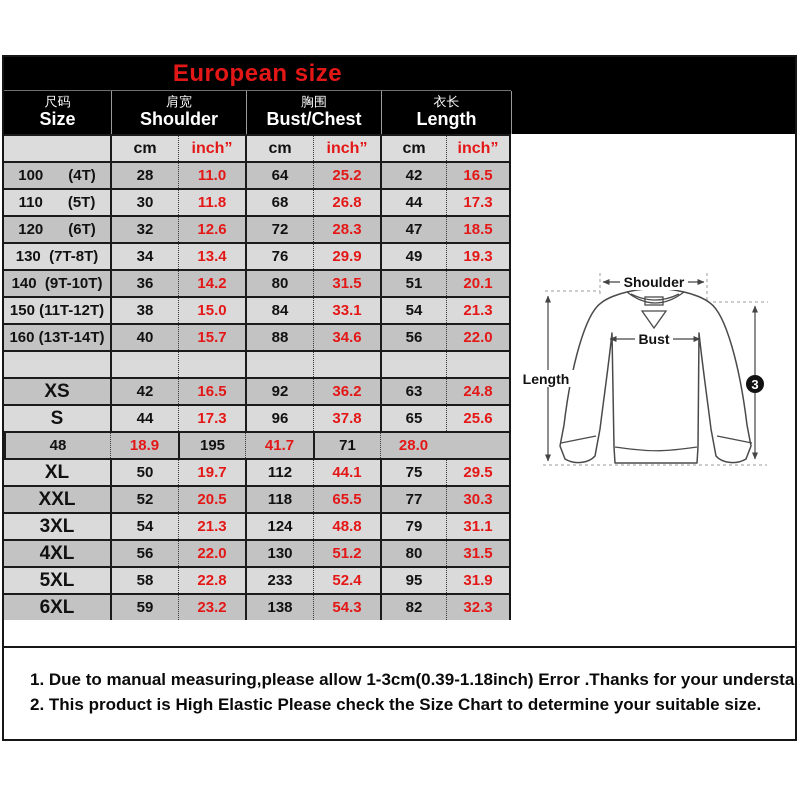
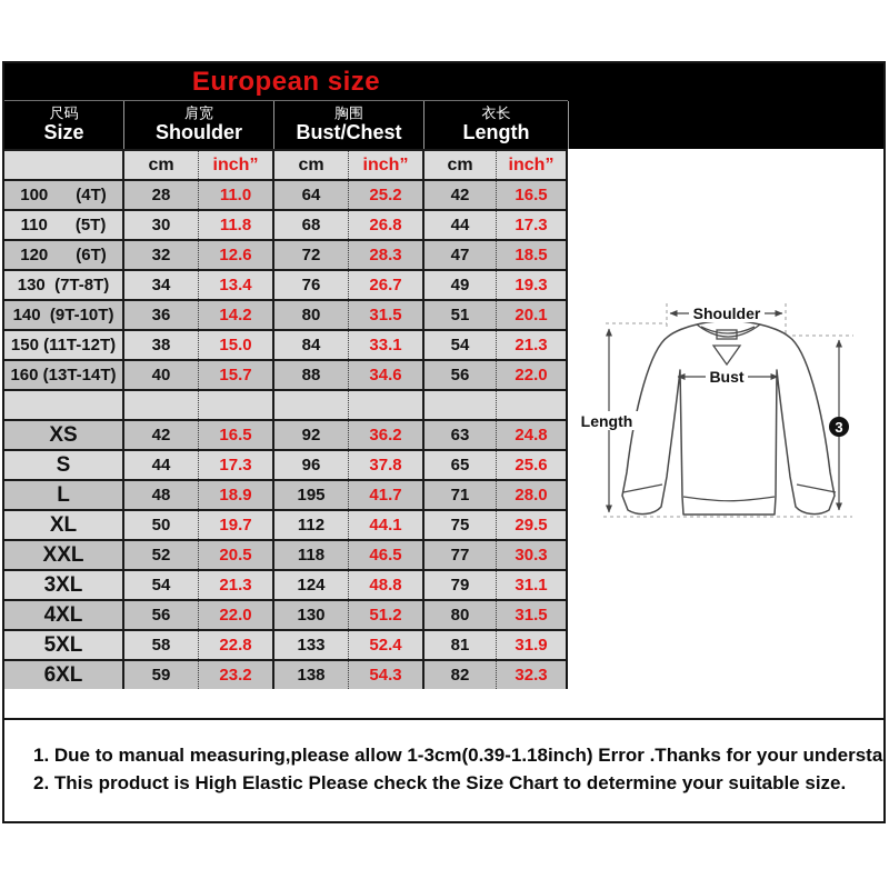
  European size
  尺码
  Size
  肩宽
  Shoulder
  胸围
  Bust/Chest
  衣长
  Length
  cm
  inch”
  cm
  inch”
  cm
  inch”
  100 (4T)
  28
  11.0
  64
  25.2
  42
  16.5
  110 (5T)
  30
  11.8
  68
  26.8
  44
  17.3
  120 (6T)
  32
  12.6
  72
  28.3
  47
  18.5
  130 (7T-8T)
  34
  13.4
  76
- 29.9
+ 26.7
  49
  19.3
  140 (9T-10T)
  36
  14.2
  80
  31.5
  51
  20.1
  150 (11T-12T)
  38
  15.0
  84
  33.1
  54
  21.3
  160 (13T-14T)
  40
  15.7
  88
  34.6
  56
  22.0
  XS
  42
  16.5
  92
  36.2
  63
  24.8
  S
  44
  17.3
  96
  37.8
  65
  25.6
+ L
  48
  18.9
  195
  41.7
  71
  28.0
  XL
  50
  19.7
  112
  44.1
  75
  29.5
  XXL
  52
  20.5
  118
- 65.5
+ 46.5
  77
  30.3
  3XL
  54
  21.3
  124
  48.8
  79
  31.1
  4XL
  56
  22.0
  130
  51.2
  80
  31.5
  5XL
  58
  22.8
- 233
+ 133
  52.4
- 95
+ 81
  31.9
  6XL
  59
  23.2
  138
  54.3
  82
  32.3
  Shoulder
  Bust
  Length
  3
  1. Due to manual measuring,please allow 1-3cm(0.39-1.18inch) Error .Thanks for your understa
  2. This product is High Elastic Please check the Size Chart to determine your suitable size.
